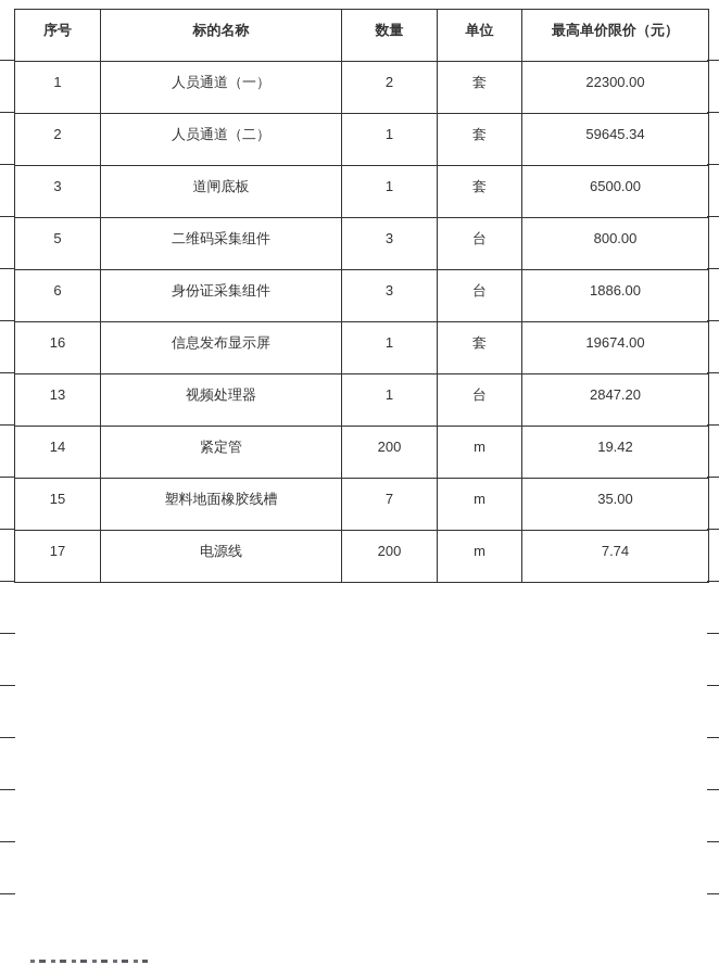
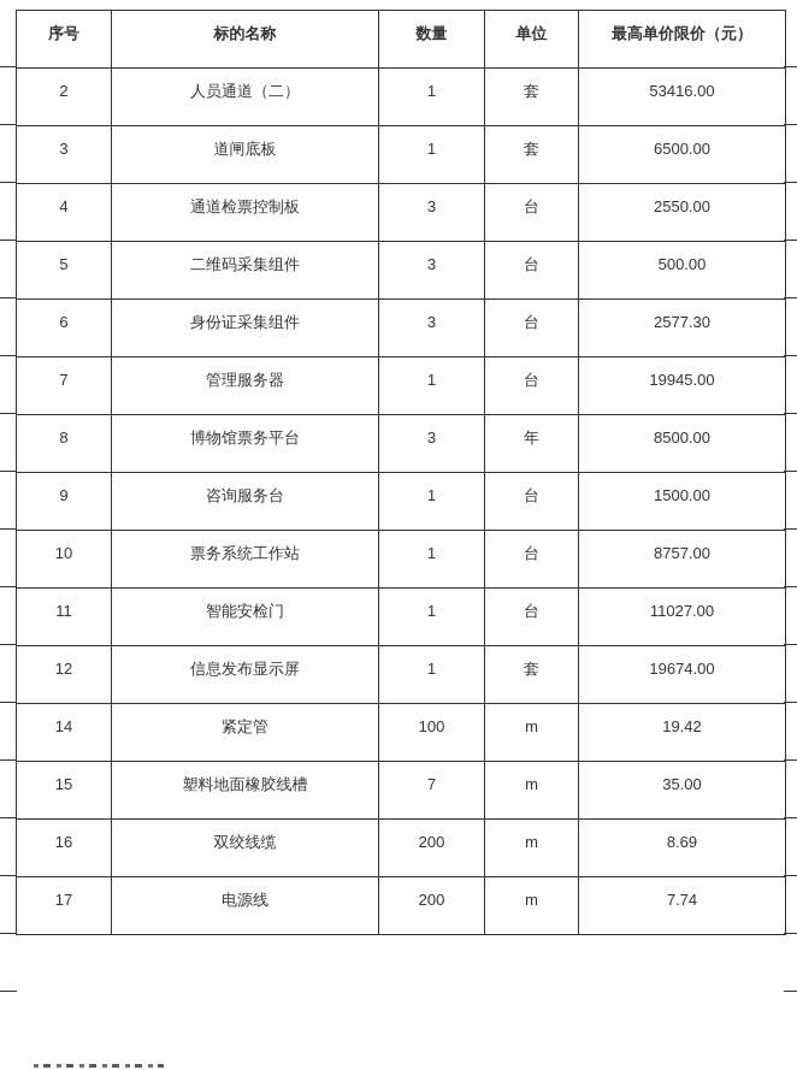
  序号	标的名称	数量	单位	最高单价限价（元）
- 1	人员通道（一）	2	套	22300.00
- 2	人员通道（二）	1	套	59645.34
+ 2	人员通道（二）	1	套	53416.00
  3	道闸底板	1	套	6500.00
+ 4	通道检票控制板	3	台	2550.00
- 5	二维码采集组件	3	台	800.00
+ 5	二维码采集组件	3	台	500.00
- 6	身份证采集组件	3	台	1886.00
+ 6	身份证采集组件	3	台	2577.30
+ 7	管理服务器	1	台	19945.00
+ 8	博物馆票务平台	3	年	8500.00
+ 9	咨询服务台	1	台	1500.00
+ 10	票务系统工作站	1	台	8757.00
+ 11	智能安检门	1	台	11027.00
- 16	信息发布显示屏	1	套	19674.00
+ 12	信息发布显示屏	1	套	19674.00
- 13	视频处理器	1	台	2847.20
- 14	紧定管	200	m	19.42
+ 14	紧定管	100	m	19.42
  15	塑料地面橡胶线槽	7	m	35.00
+ 16	双绞线缆	200	m	8.69
  17	电源线	200	m	7.74
